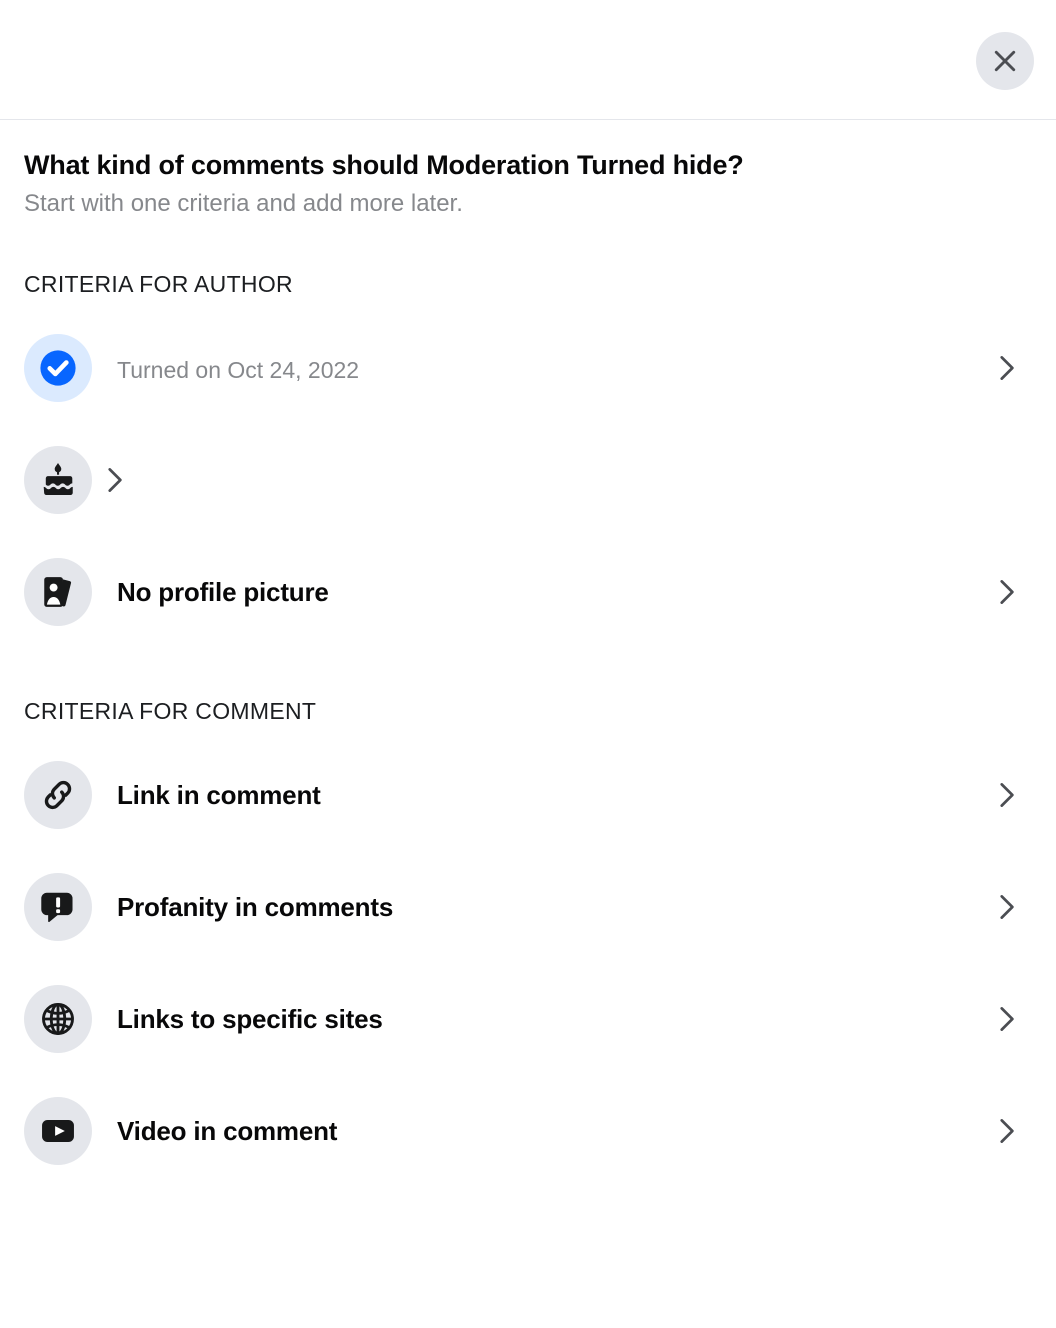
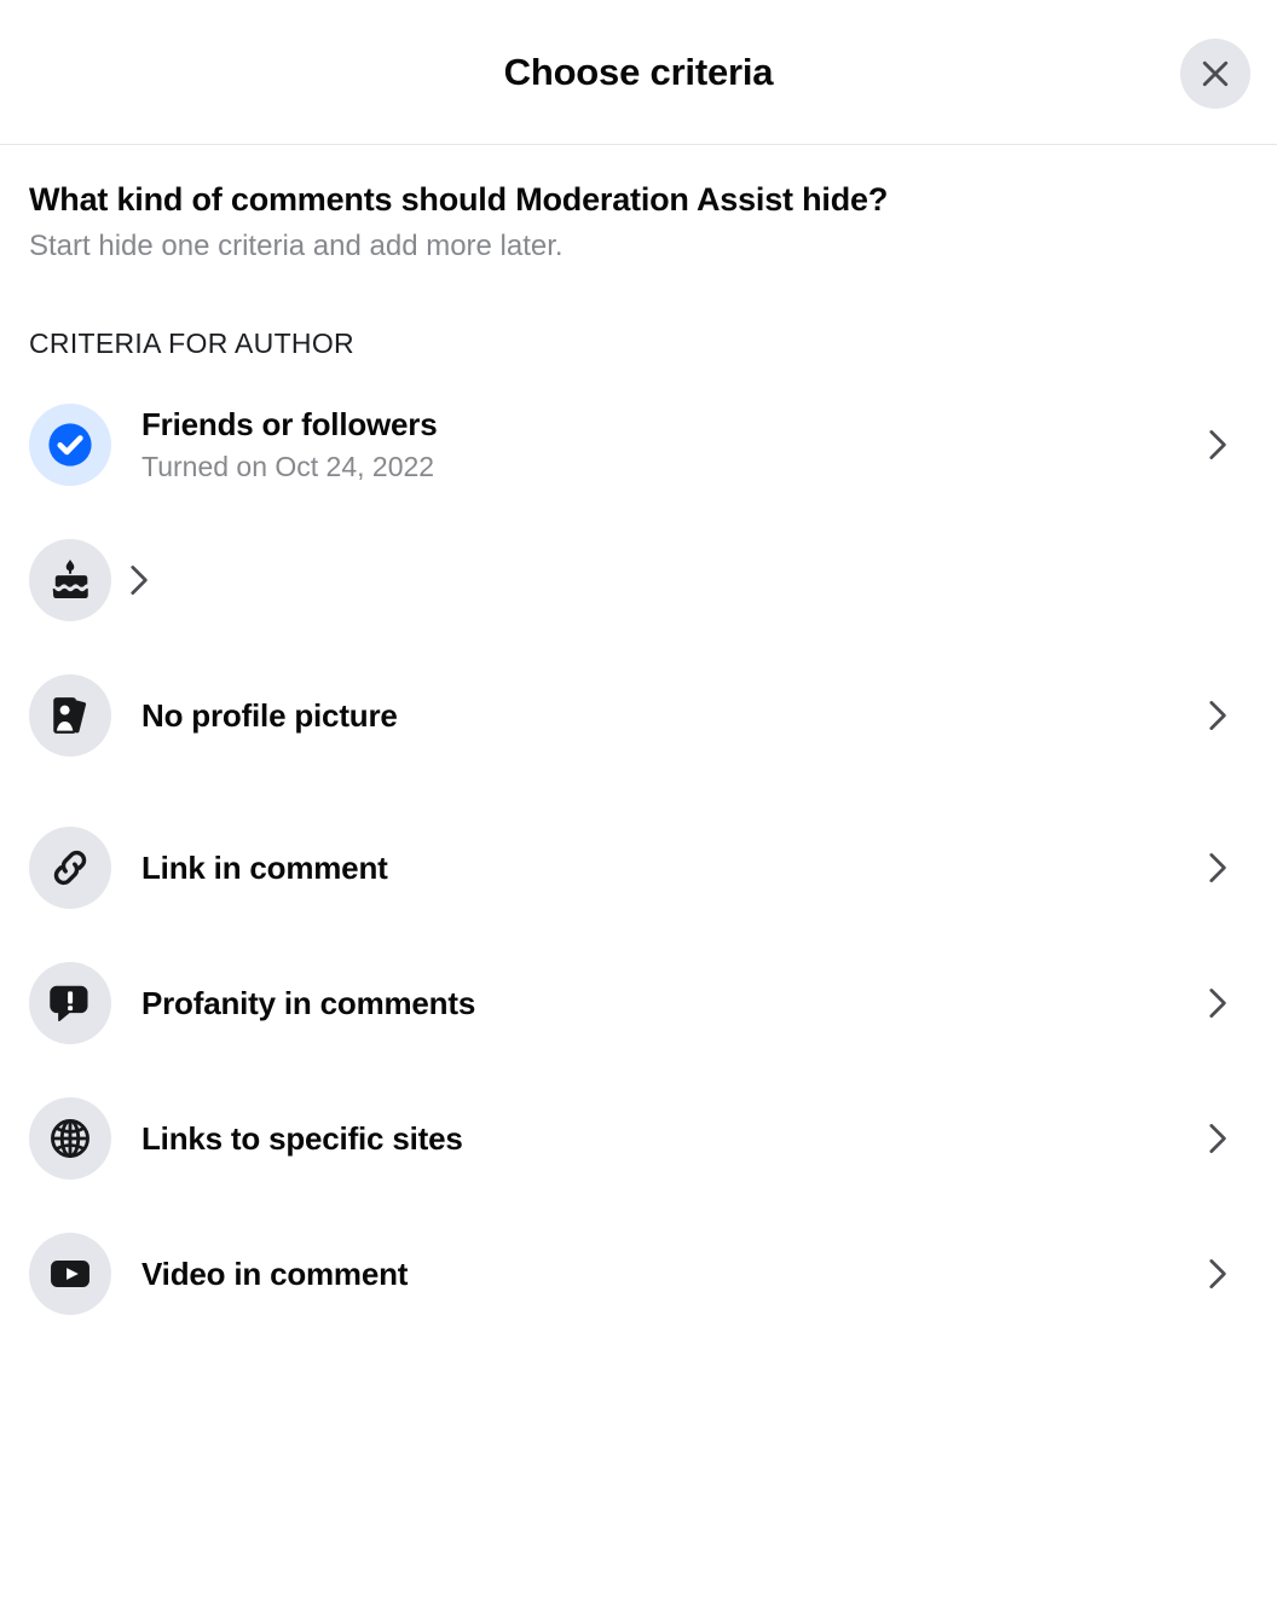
+ Choose criteria
- What kind of comments should Moderation Turned hide?
+ What kind of comments should Moderation Assist hide?
- Start with one criteria and add more later.
+ Start hide one criteria and add more later.
  CRITERIA FOR AUTHOR
+ Friends or followers
  Turned on Oct 24, 2022
  No profile picture
- CRITERIA FOR COMMENT
  Link in comment
  Profanity in comments
  Links to specific sites
  Video in comment
